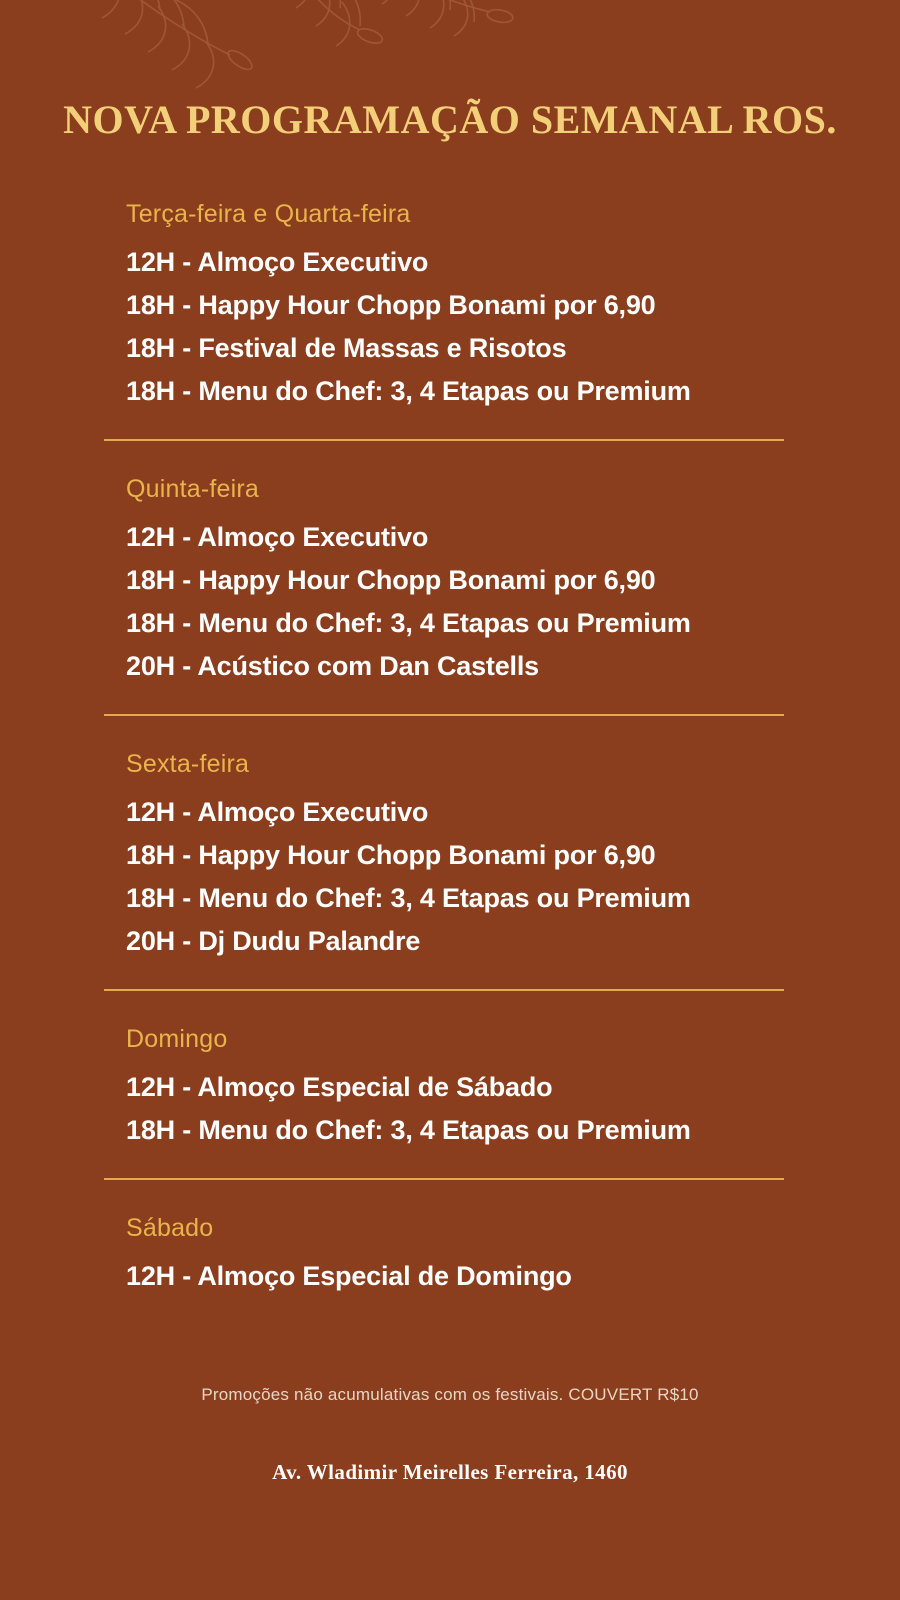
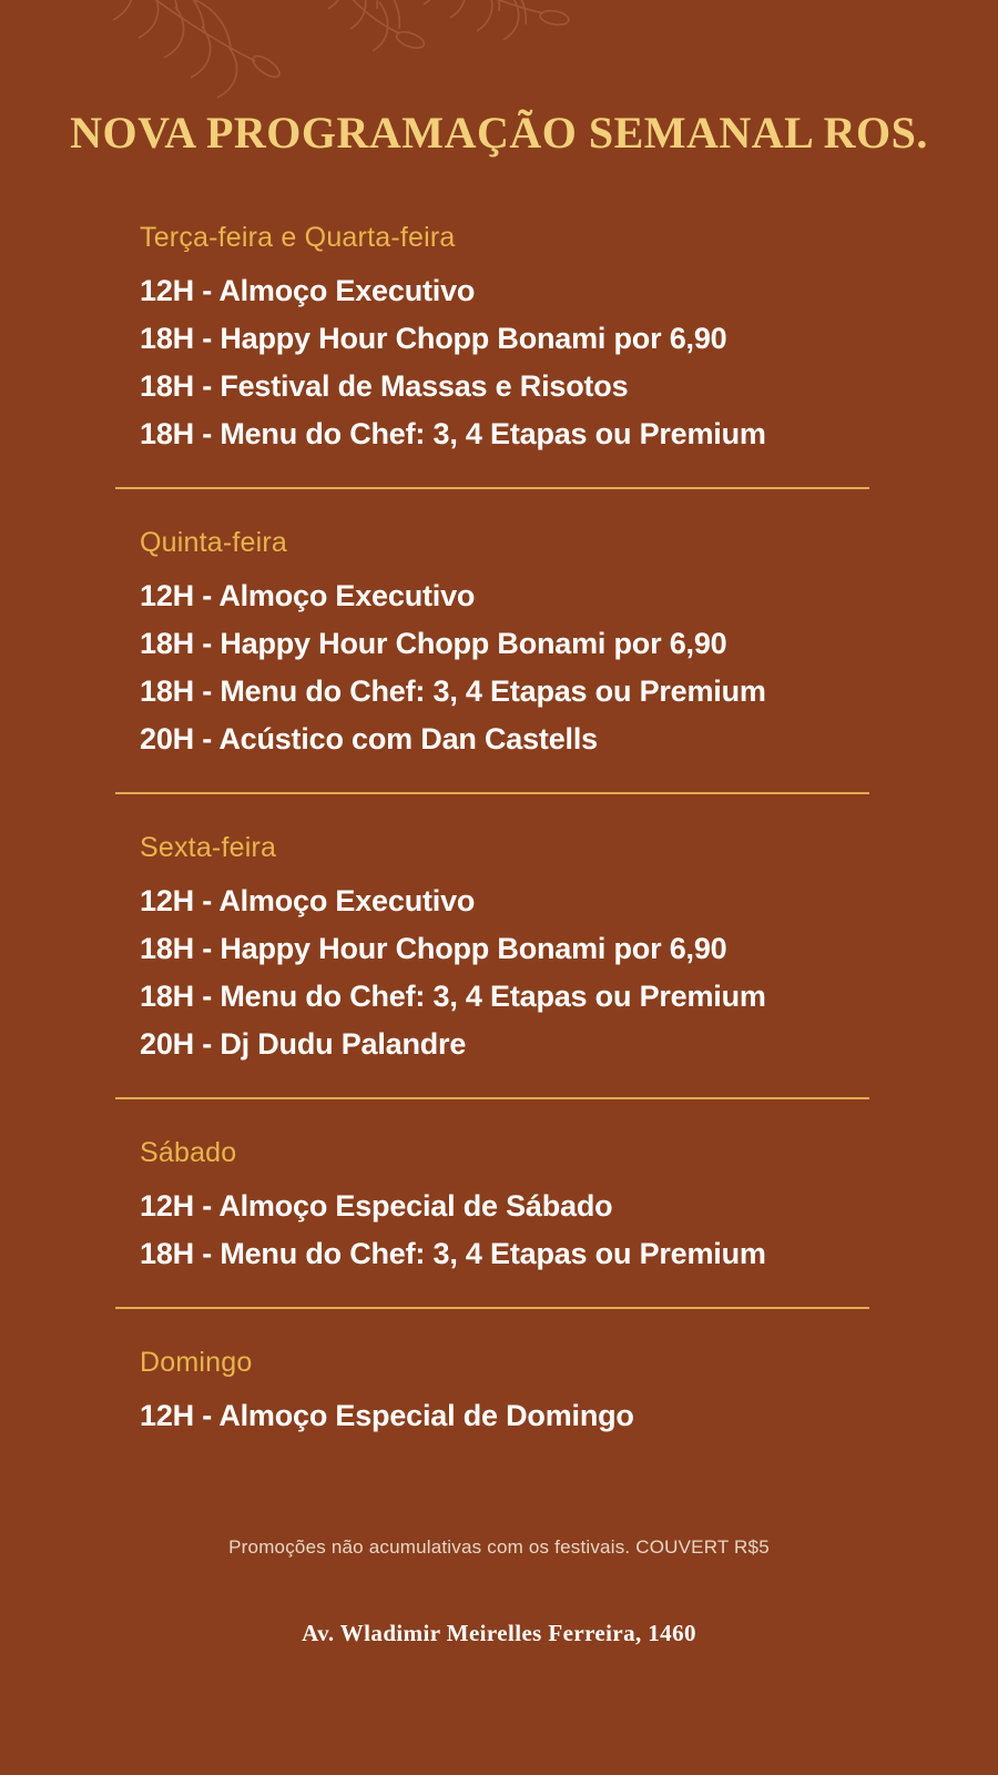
  NOVA PROGRAMAÇÃO SEMANAL ROS.
  Terça-feira e Quarta-feira
  12H - Almoço Executivo
  18H - Happy Hour Chopp Bonami por 6,90
  18H - Festival de Massas e Risotos
  18H - Menu do Chef: 3, 4 Etapas ou Premium
  Quinta-feira
  12H - Almoço Executivo
  18H - Happy Hour Chopp Bonami por 6,90
  18H - Menu do Chef: 3, 4 Etapas ou Premium
  20H - Acústico com Dan Castells
  Sexta-feira
  12H - Almoço Executivo
  18H - Happy Hour Chopp Bonami por 6,90
  18H - Menu do Chef: 3, 4 Etapas ou Premium
  20H - Dj Dudu Palandre
- Domingo
+ Sábado
  12H - Almoço Especial de Sábado
  18H - Menu do Chef: 3, 4 Etapas ou Premium
- Sábado
+ Domingo
  12H - Almoço Especial de Domingo
- Promoções não acumulativas com os festivais. COUVERT R$10
+ Promoções não acumulativas com os festivais. COUVERT R$5
  Av. Wladimir Meirelles Ferreira, 1460
